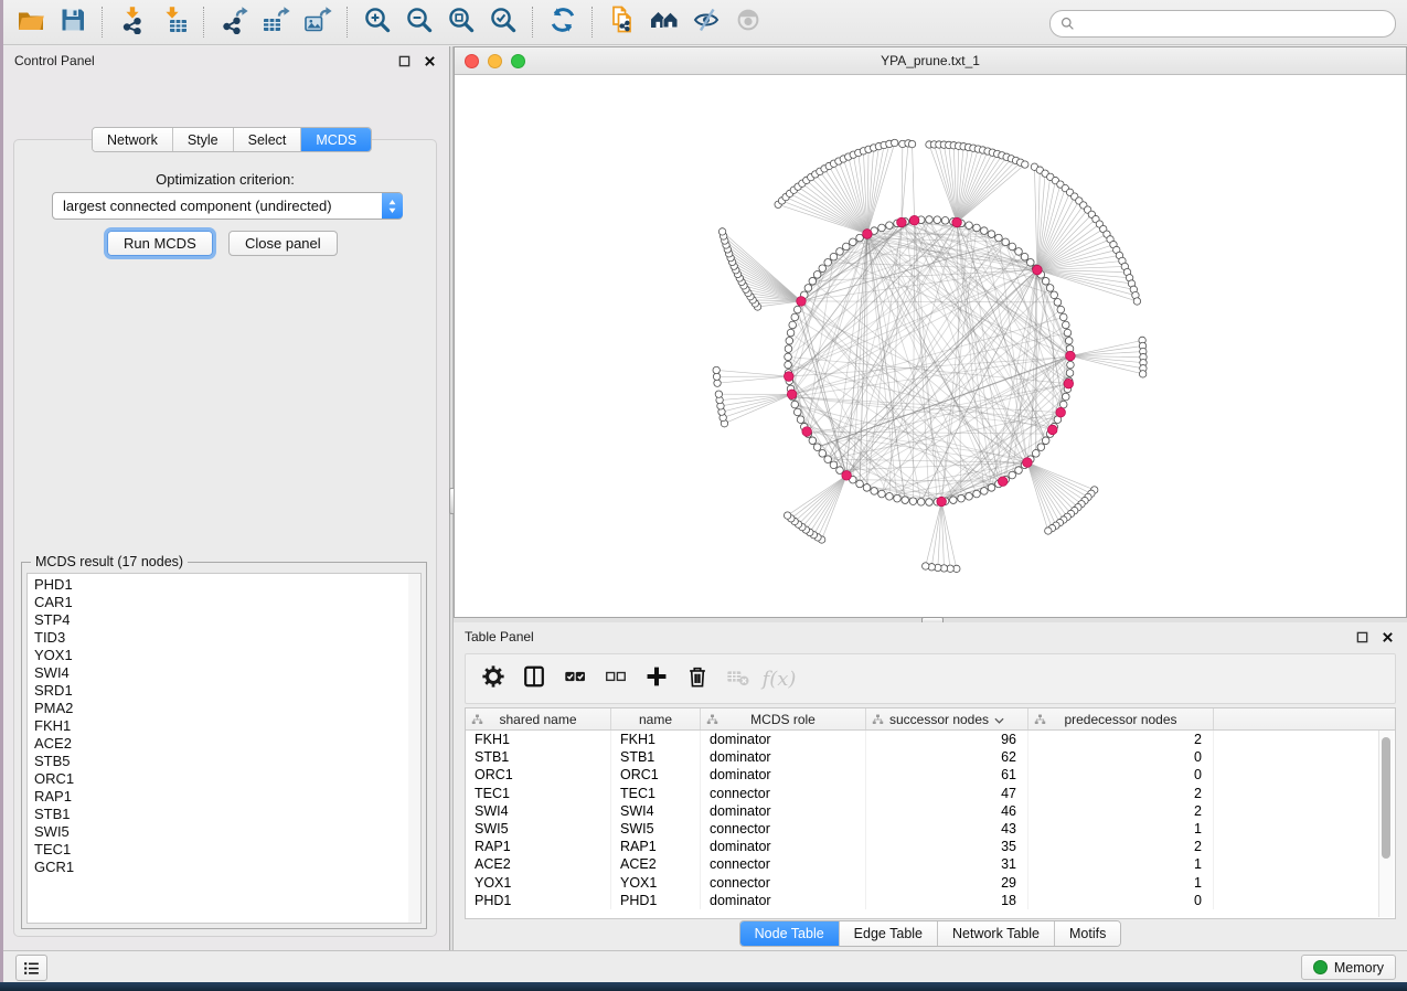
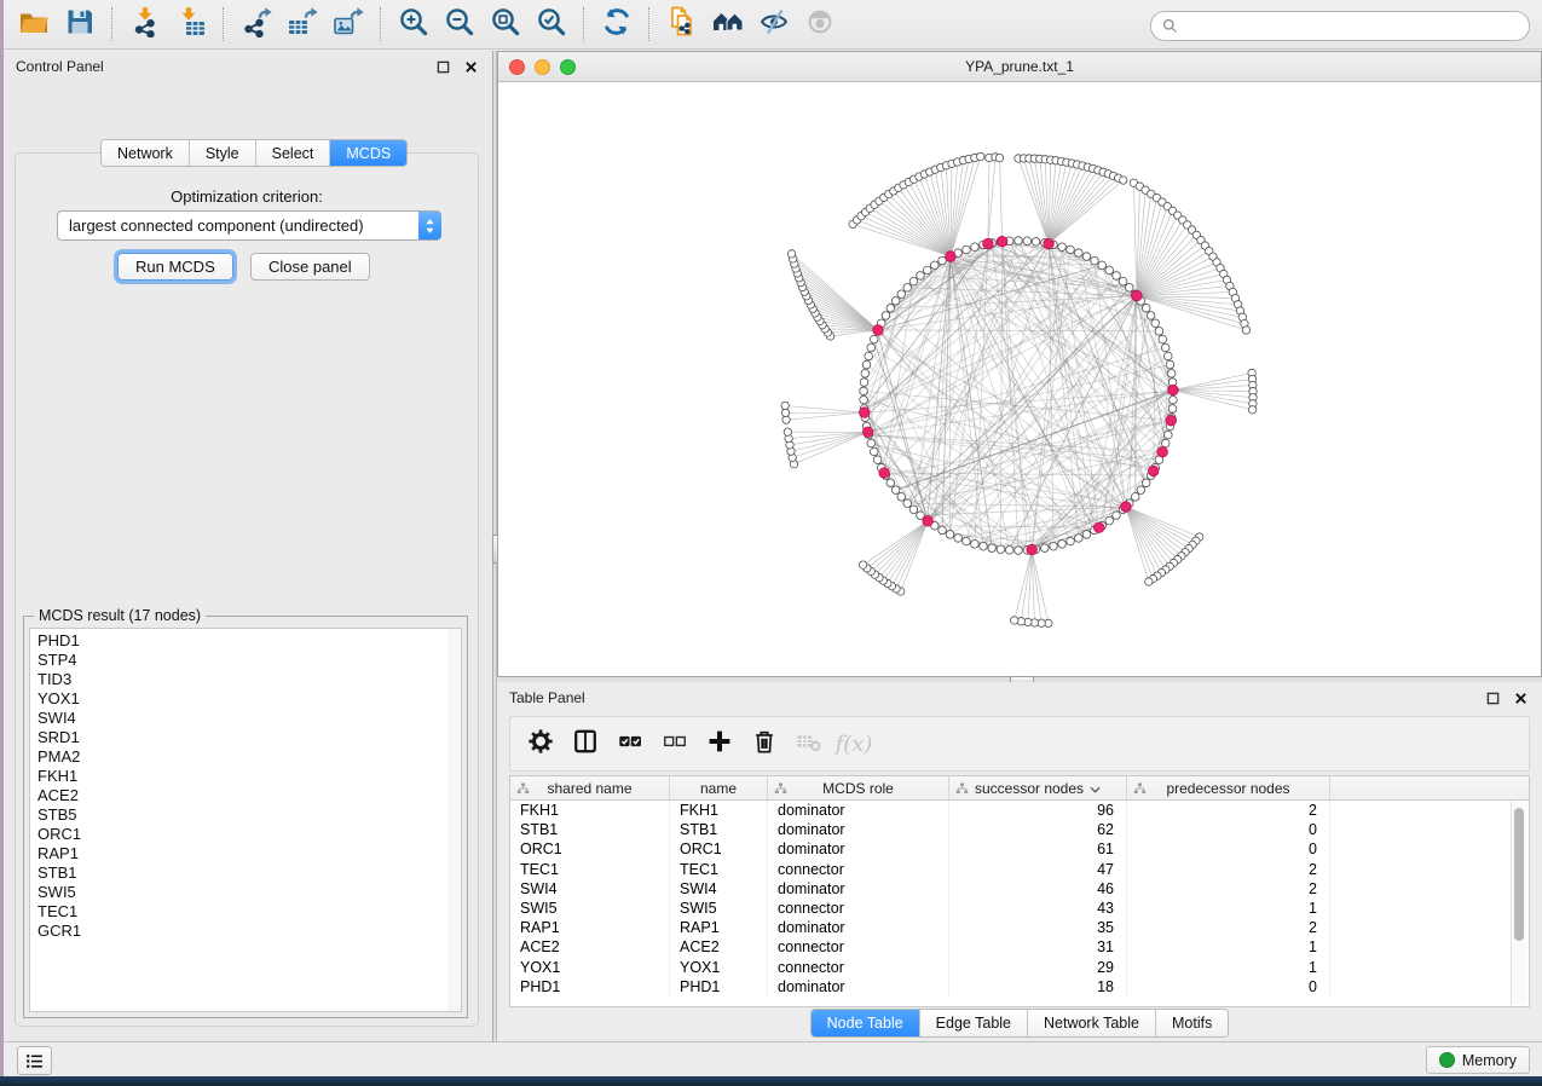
  Control Panel
  Network
  Style
  Select
  MCDS
  Optimization criterion:
  largest connected component (undirected)
  Run MCDS
  Close panel
  MCDS result (17 nodes)
  PHD1
- CAR1
  STP4
  TID3
  YOX1
  SWI4
  SRD1
  PMA2
  FKH1
  ACE2
  STB5
  ORC1
  RAP1
  STB1
  SWI5
  TEC1
  GCR1
  YPA_prune.txt_1
  Table Panel
  f(x)
  shared name
  name
  MCDS role
  successor nodes
  predecessor nodes
  FKH1
  FKH1
  dominator
  96
  2
  STB1
  STB1
  dominator
  62
  0
  ORC1
  ORC1
  dominator
  61
  0
  TEC1
  TEC1
  connector
  47
  2
  SWI4
  SWI4
  dominator
  46
  2
  SWI5
  SWI5
  connector
  43
  1
  RAP1
  RAP1
  dominator
  35
  2
  ACE2
  ACE2
  connector
  31
  1
  YOX1
  YOX1
  connector
  29
  1
  PHD1
  PHD1
  dominator
  18
  0
  Node Table
  Edge Table
  Network Table
  Motifs
  Memory
